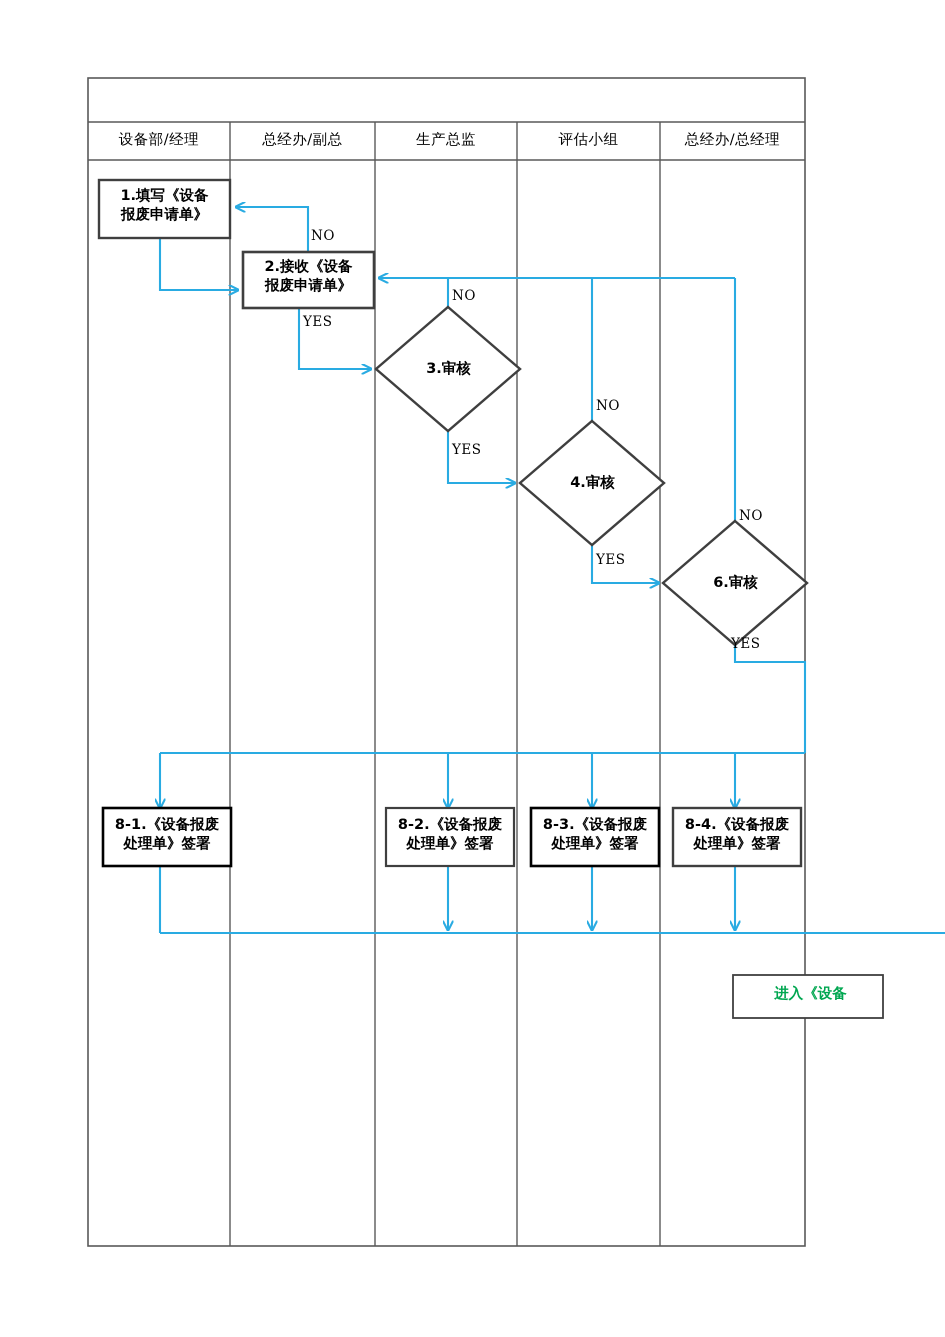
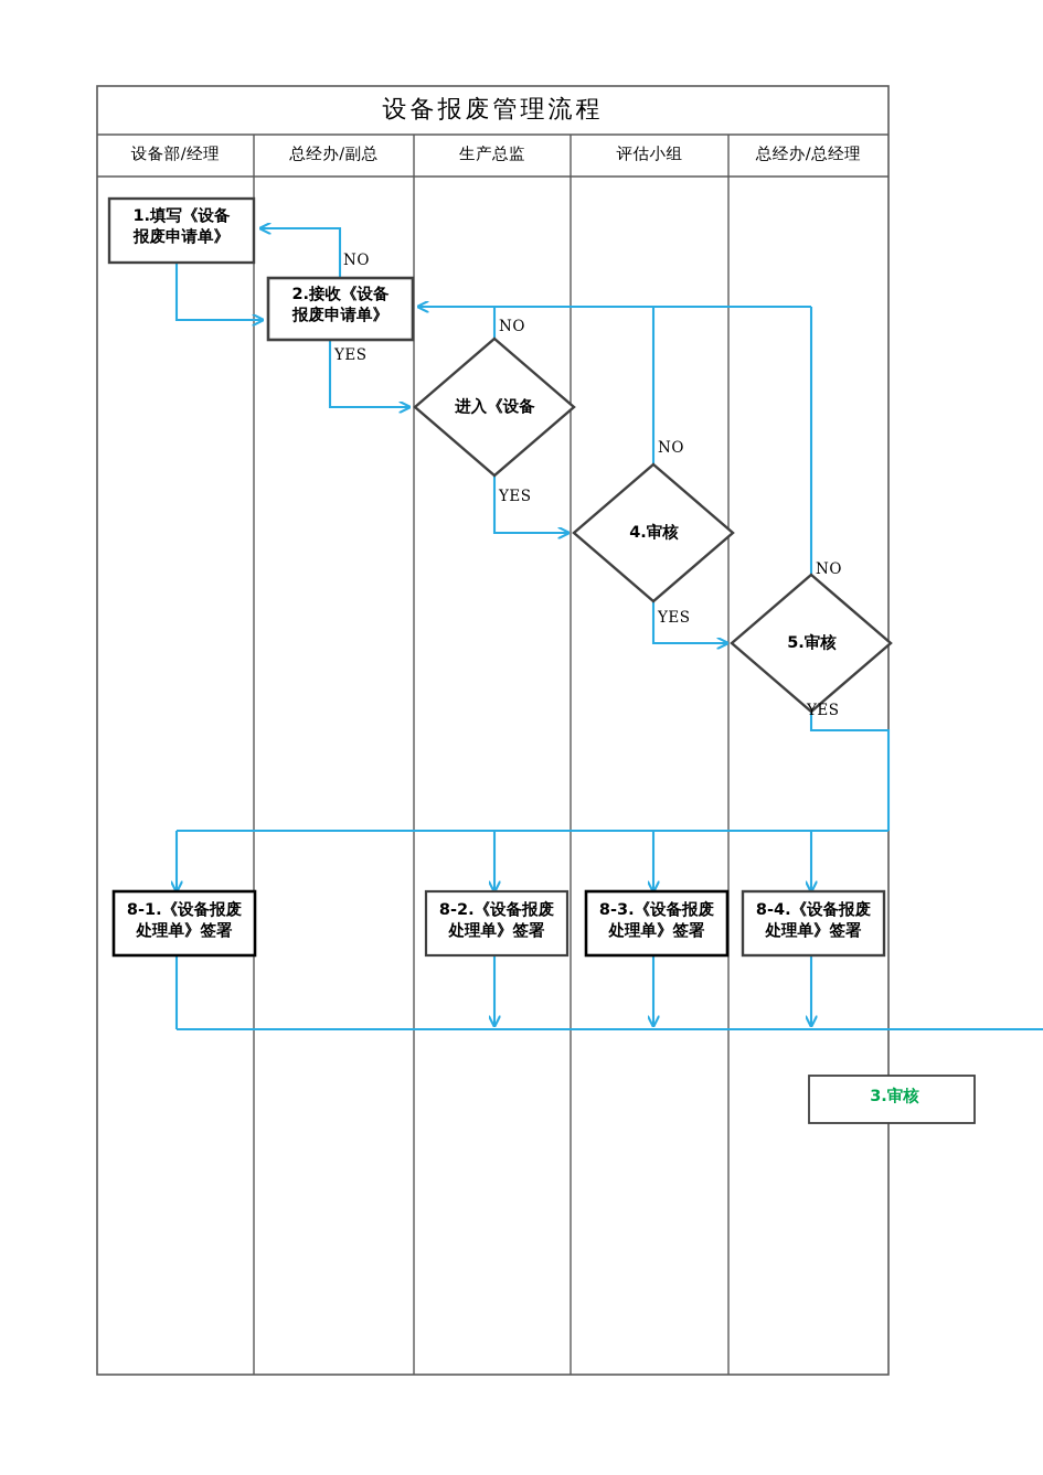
+ 设备报废管理流程
  设备部/经理
  总经办/副总
  生产总监
  评估小组
  总经办/总经理
  1.填写《设备
  报废申请单》
  2.接收《设备
  报废申请单》
- 3.审核
+ 进入《设备
  4.审核
- 6.审核
+ 5.审核
  8-1.《设备报废
  处理单》签署
  8-2.《设备报废
  处理单》签署
  8-3.《设备报废
  处理单》签署
  8-4.《设备报废
  处理单》签署
- 进入《设备
+ 3.审核
  NO
  YES
  NO
  YES
  NO
  YES
  NO
  YES
